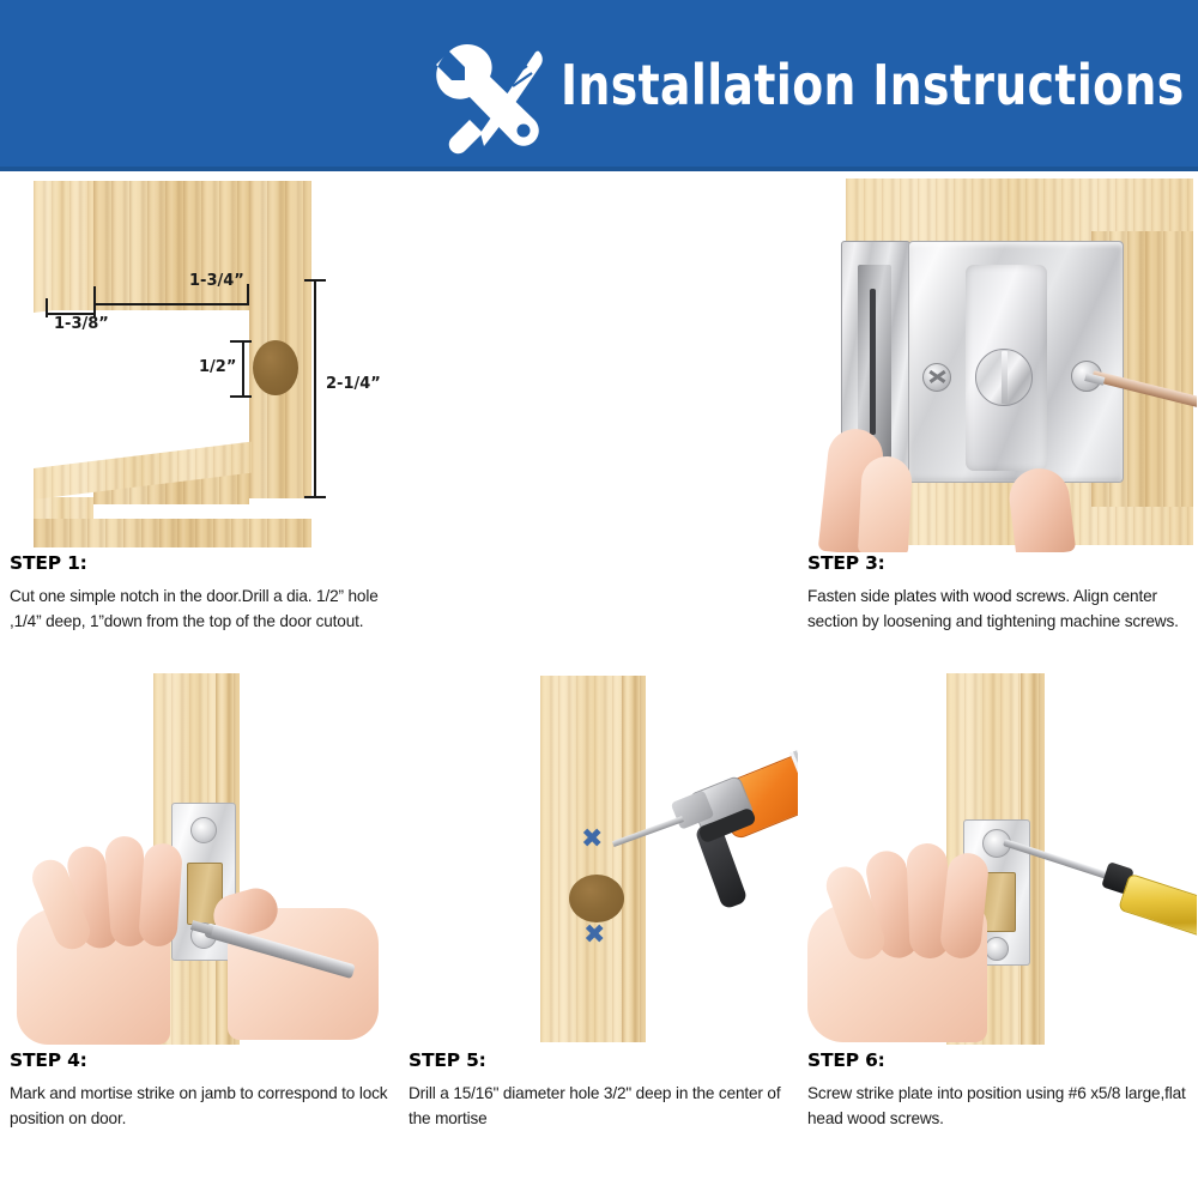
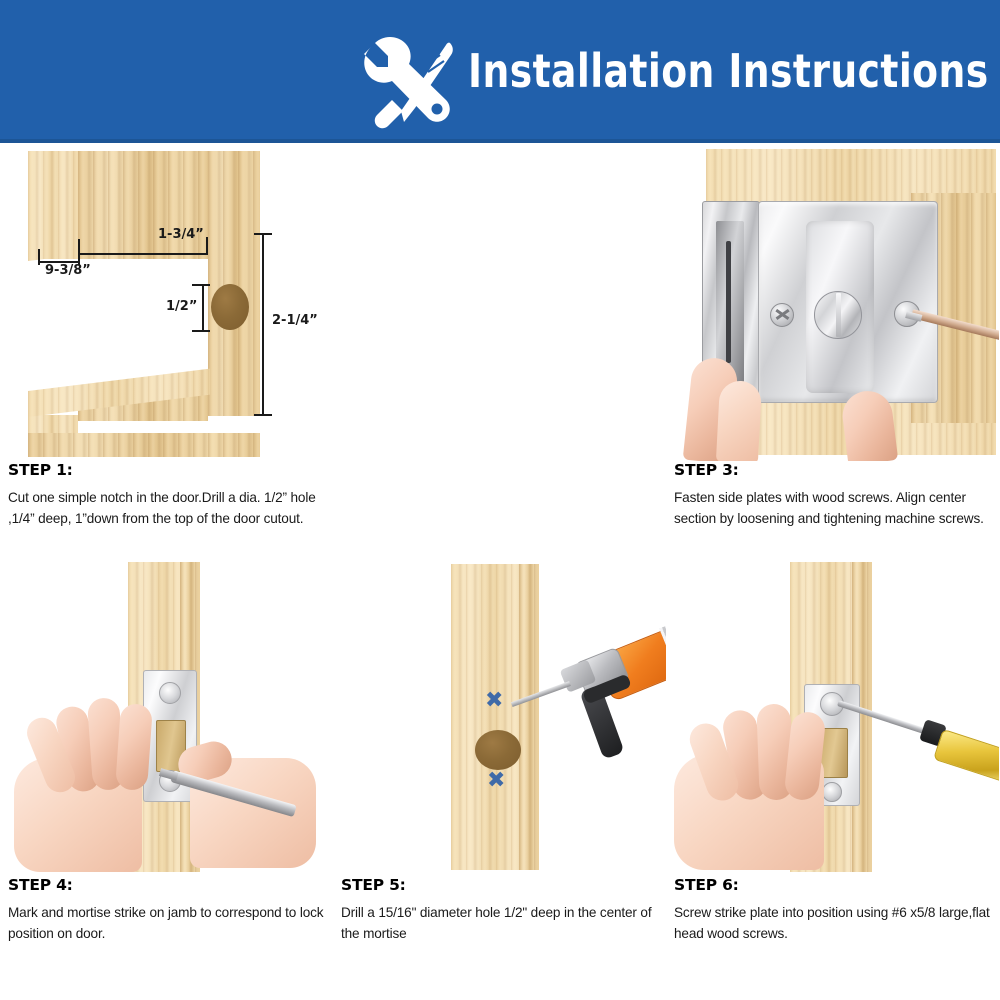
  Installation Instructions
  1-3/4”
- 1-3/8”
+ 9-3/8”
  1/2”
  2-1/4”
  STEP 1:
  Cut one simple notch in the door.Drill a dia. 1/2” hole ,1/4” deep, 1”down from the top of the door cutout.
  STEP 3:
  Fasten side plates with wood screws. Align center section by loosening and tightening machine screws.
  STEP 4:
  Mark and mortise strike on jamb to correspond to lock position on door.
  ✖
  ✖
  STEP 5:
- Drill a 15/16" diameter hole 3/2" deep in the center of the mortise
+ Drill a 15/16" diameter hole 1/2" deep in the center of the mortise
  STEP 6:
  Screw strike plate into position using #6 x5/8 large,flat head wood screws.
